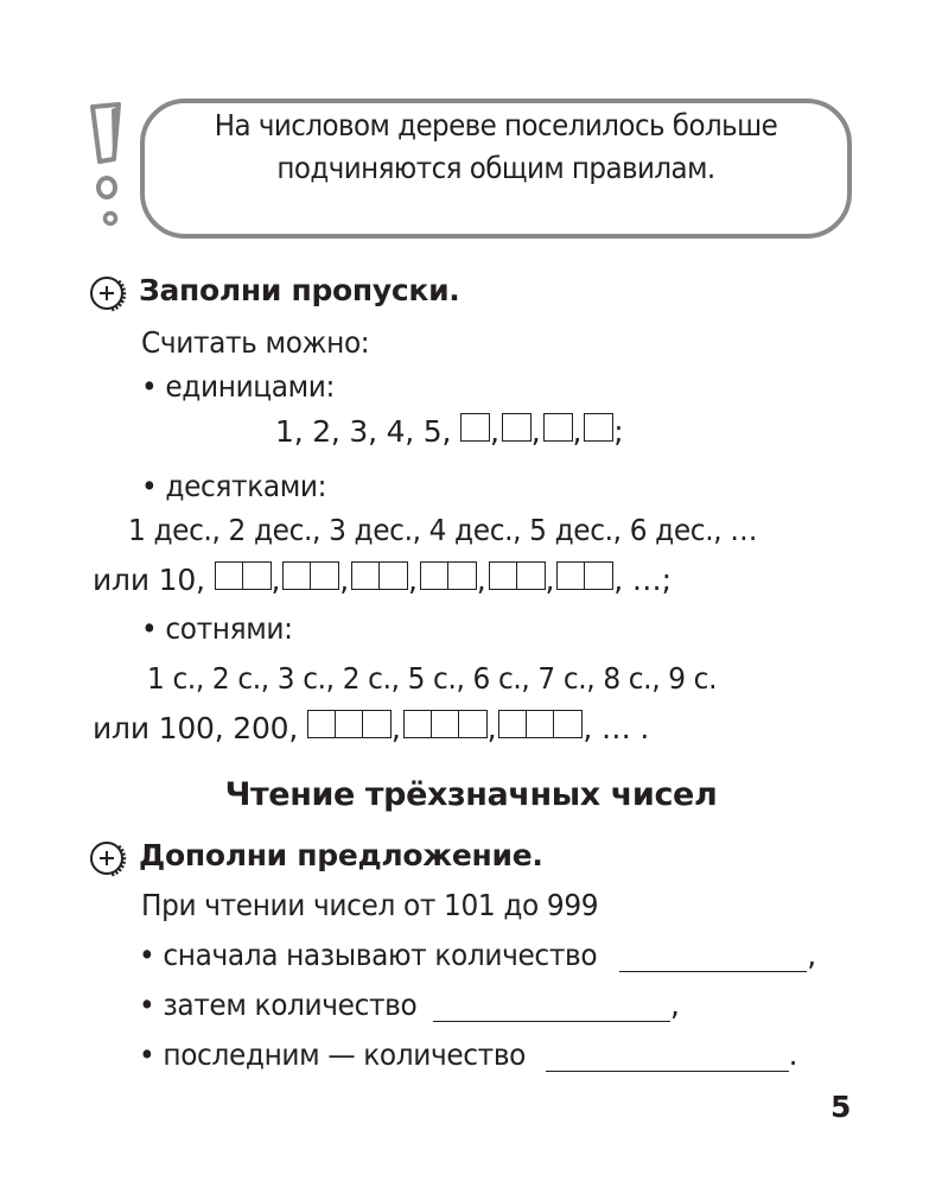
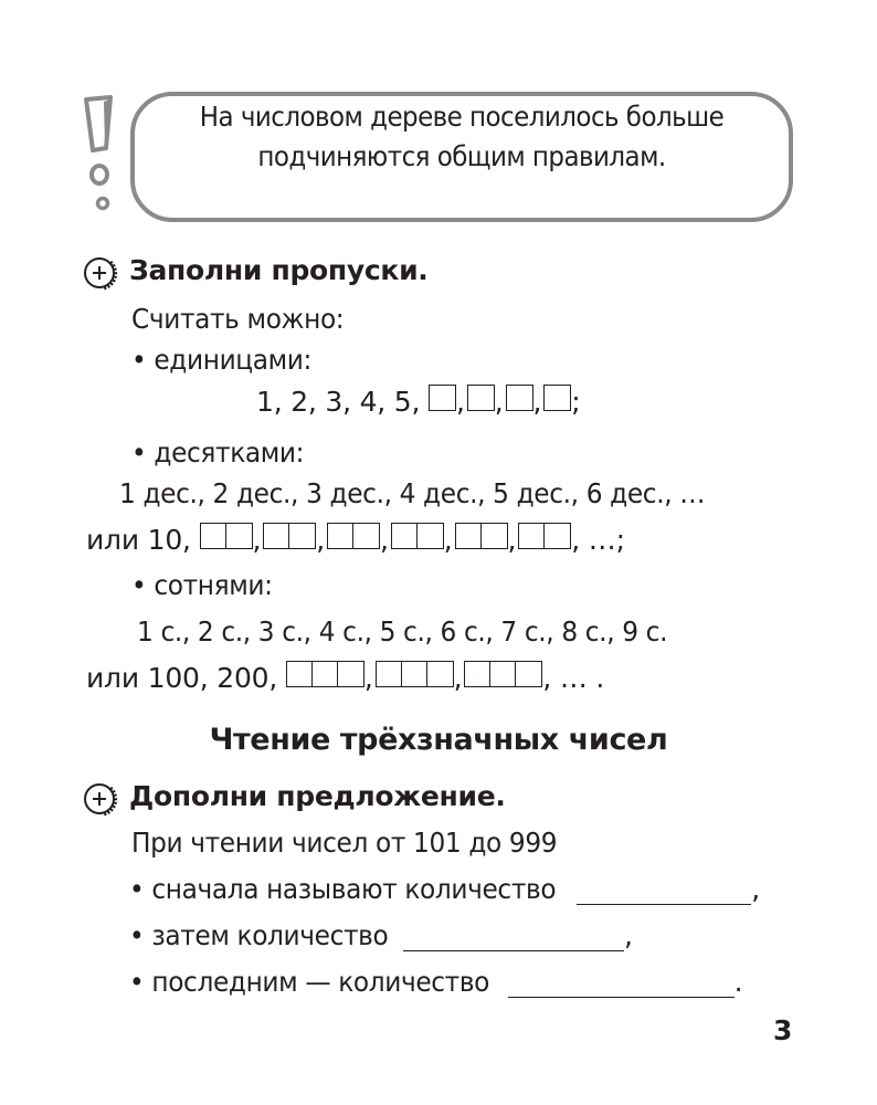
  На числовом дереве поселилось больше
  подчиняются общим правилам.
  Заполни пропуски.
  Считать можно:
  • единицами:
  1, 2, 3, 4, 5,
  ,
  ,
  ,
  ;
  • десятками:
  1 дес., 2 дес., 3 дес., 4 дес., 5 дес., 6 дес., …
  или 10,
  ,
  ,
  ,
  ,
  ,
  , …;
  • сотнями:
- 1 с., 2 с., 3 с., 2 с., 5 с., 6 с., 7 с., 8 с., 9 с.
+ 1 с., 2 с., 3 с., 4 с., 5 с., 6 с., 7 с., 8 с., 9 с.
  или 100, 200,
  ,
  ,
  , … .
  Чтение трёхзначных чисел
  Дополни предложение.
  При чтении чисел от 101 до 999
  • сначала называют количество
  ,
  • затем количество
  ,
  • последним — количество
  .
- 5
+ 3
